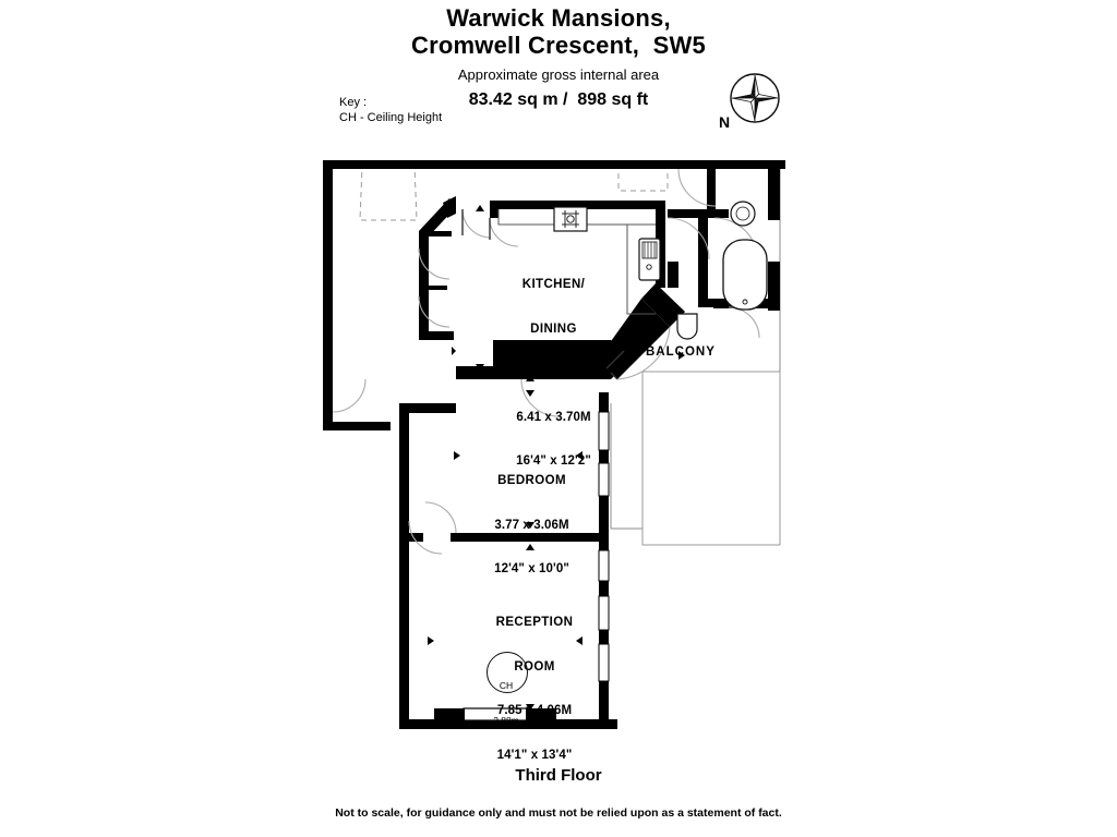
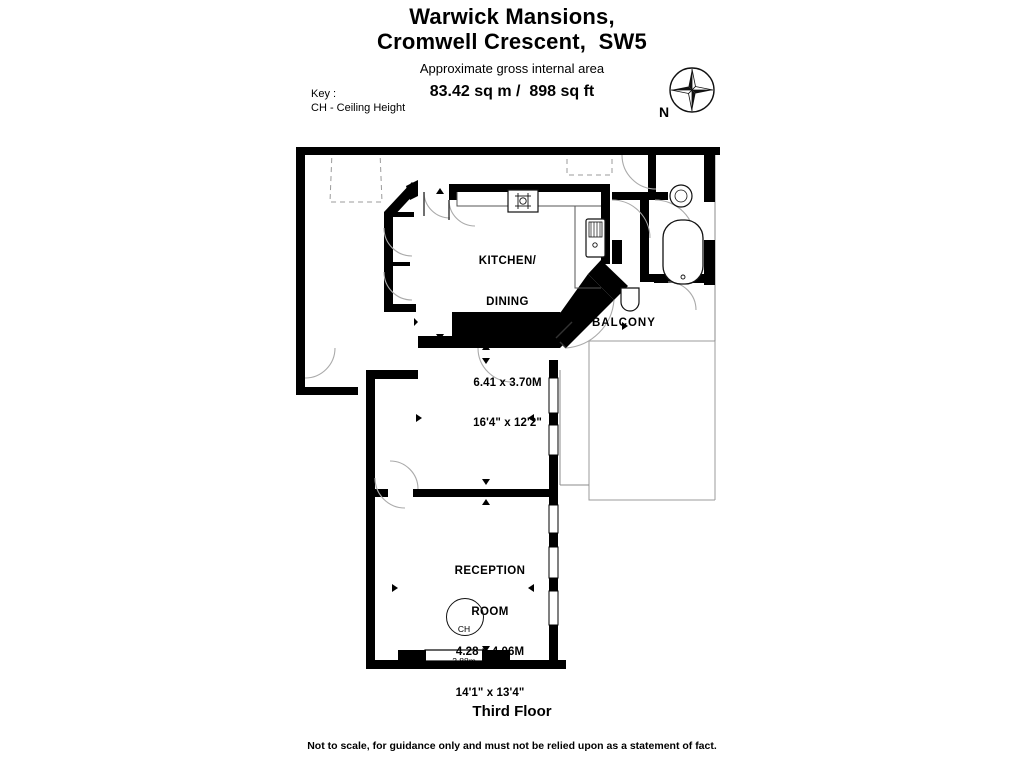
  Warwick Mansions,
  Cromwell Crescent, SW5
  Approximate gross internal area
  83.42 sq m / 898 sq ft
  Key :
  CH - Ceiling Height
  N
  KITCHEN/
  DINING
  ROOM
  6.41 x 3.70M
  16'4" x 12'2"
- BEDROOM
- 3.77 x 3.06M
- 12'4" x 10'0"
  RECEPTION
  ROOM
- 7.85 x 4.06M
+ 4.28 x 4.06M
  14'1" x 13'4"
  CH
  2.88m
  BALCONY
  Third Floor
  Not to scale, for guidance only and must not be relied upon as a statement of fact.
